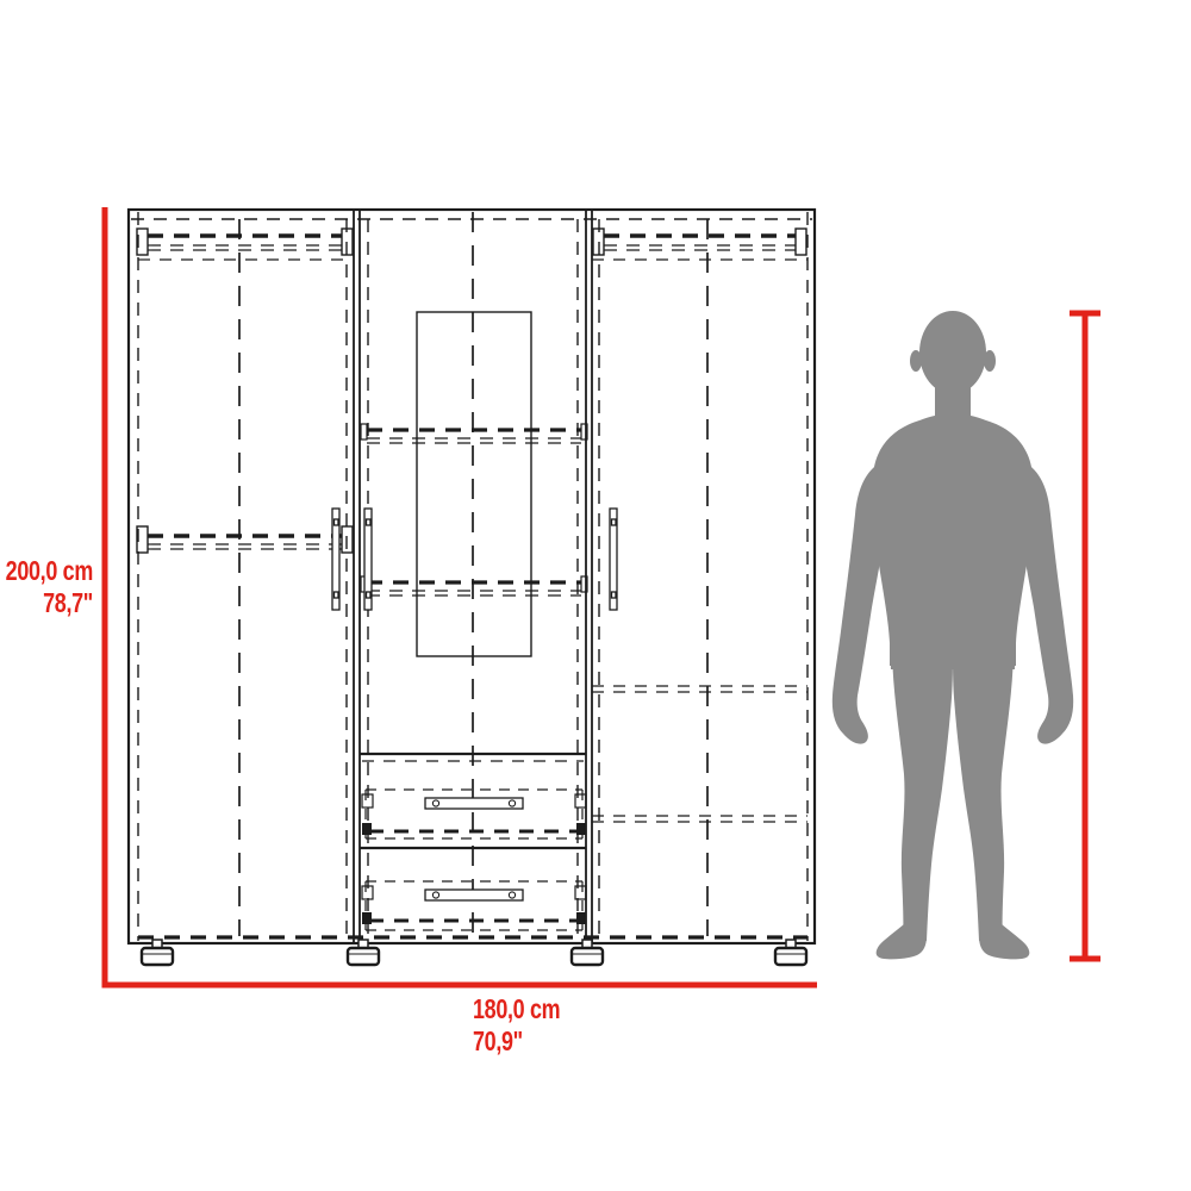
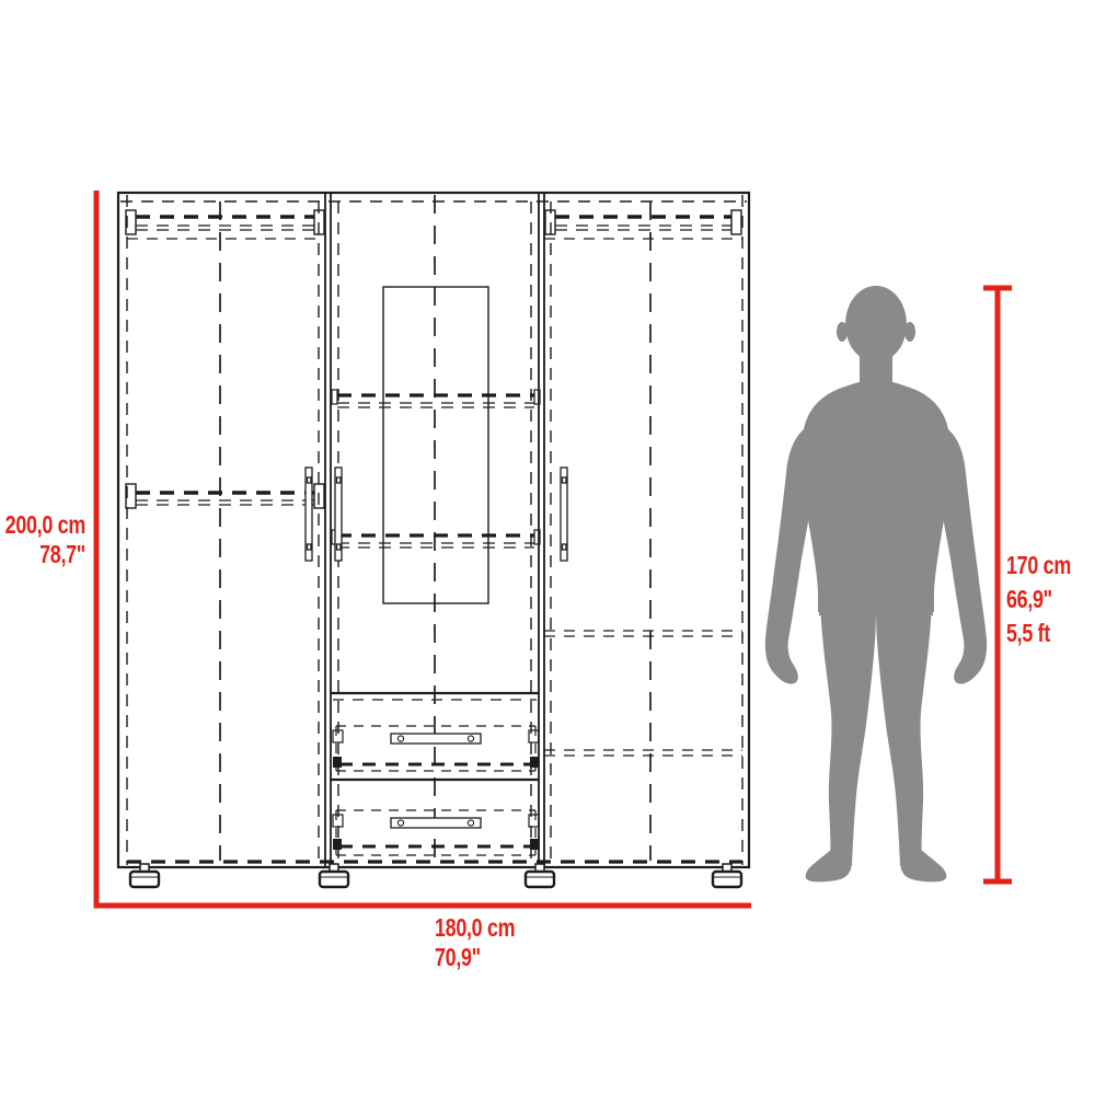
  200,0 cm
  78,7"
  180,0 cm
  70,9"
+ 170 cm
+ 66,9"
+ 5,5 ft
